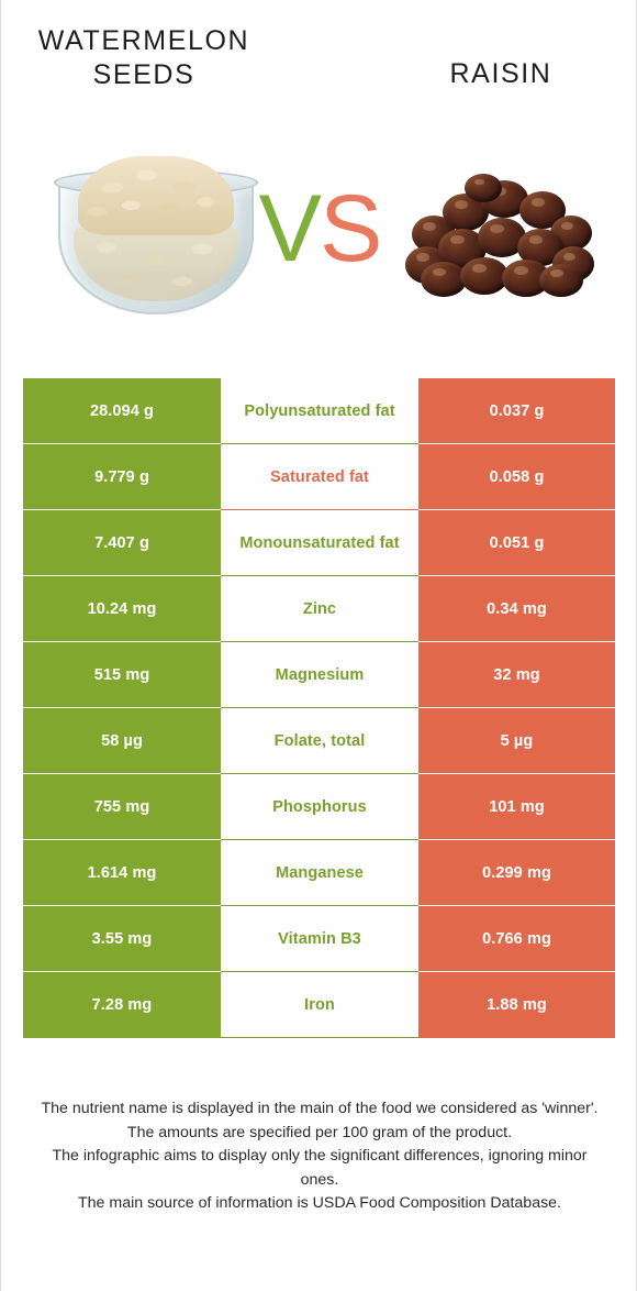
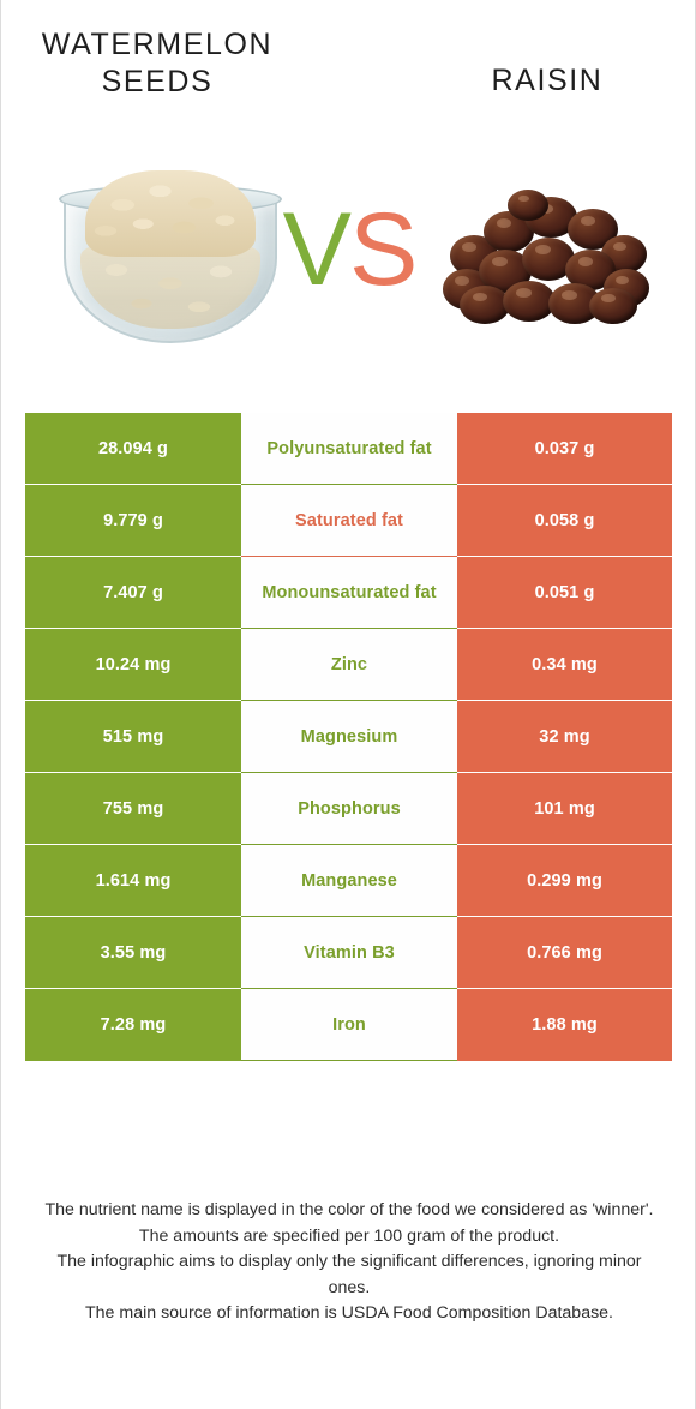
  WATERMELON SEEDS
  RAISIN
  VS
  28.094 g
  Polyunsaturated fat
  0.037 g
  9.779 g
  Saturated fat
  0.058 g
  7.407 g
  Monounsaturated fat
  0.051 g
  10.24 mg
  Zinc
  0.34 mg
  515 mg
  Magnesium
  32 mg
- 58 µg
- Folate, total
- 5 µg
  755 mg
  Phosphorus
  101 mg
  1.614 mg
  Manganese
  0.299 mg
  3.55 mg
  Vitamin B3
  0.766 mg
  7.28 mg
  Iron
  1.88 mg
- The nutrient name is displayed in the main of the food we considered as 'winner'.
+ The nutrient name is displayed in the color of the food we considered as 'winner'.
  The amounts are specified per 100 gram of the product.
  The infographic aims to display only the significant differences, ignoring minor ones.
  The main source of information is USDA Food Composition Database.
